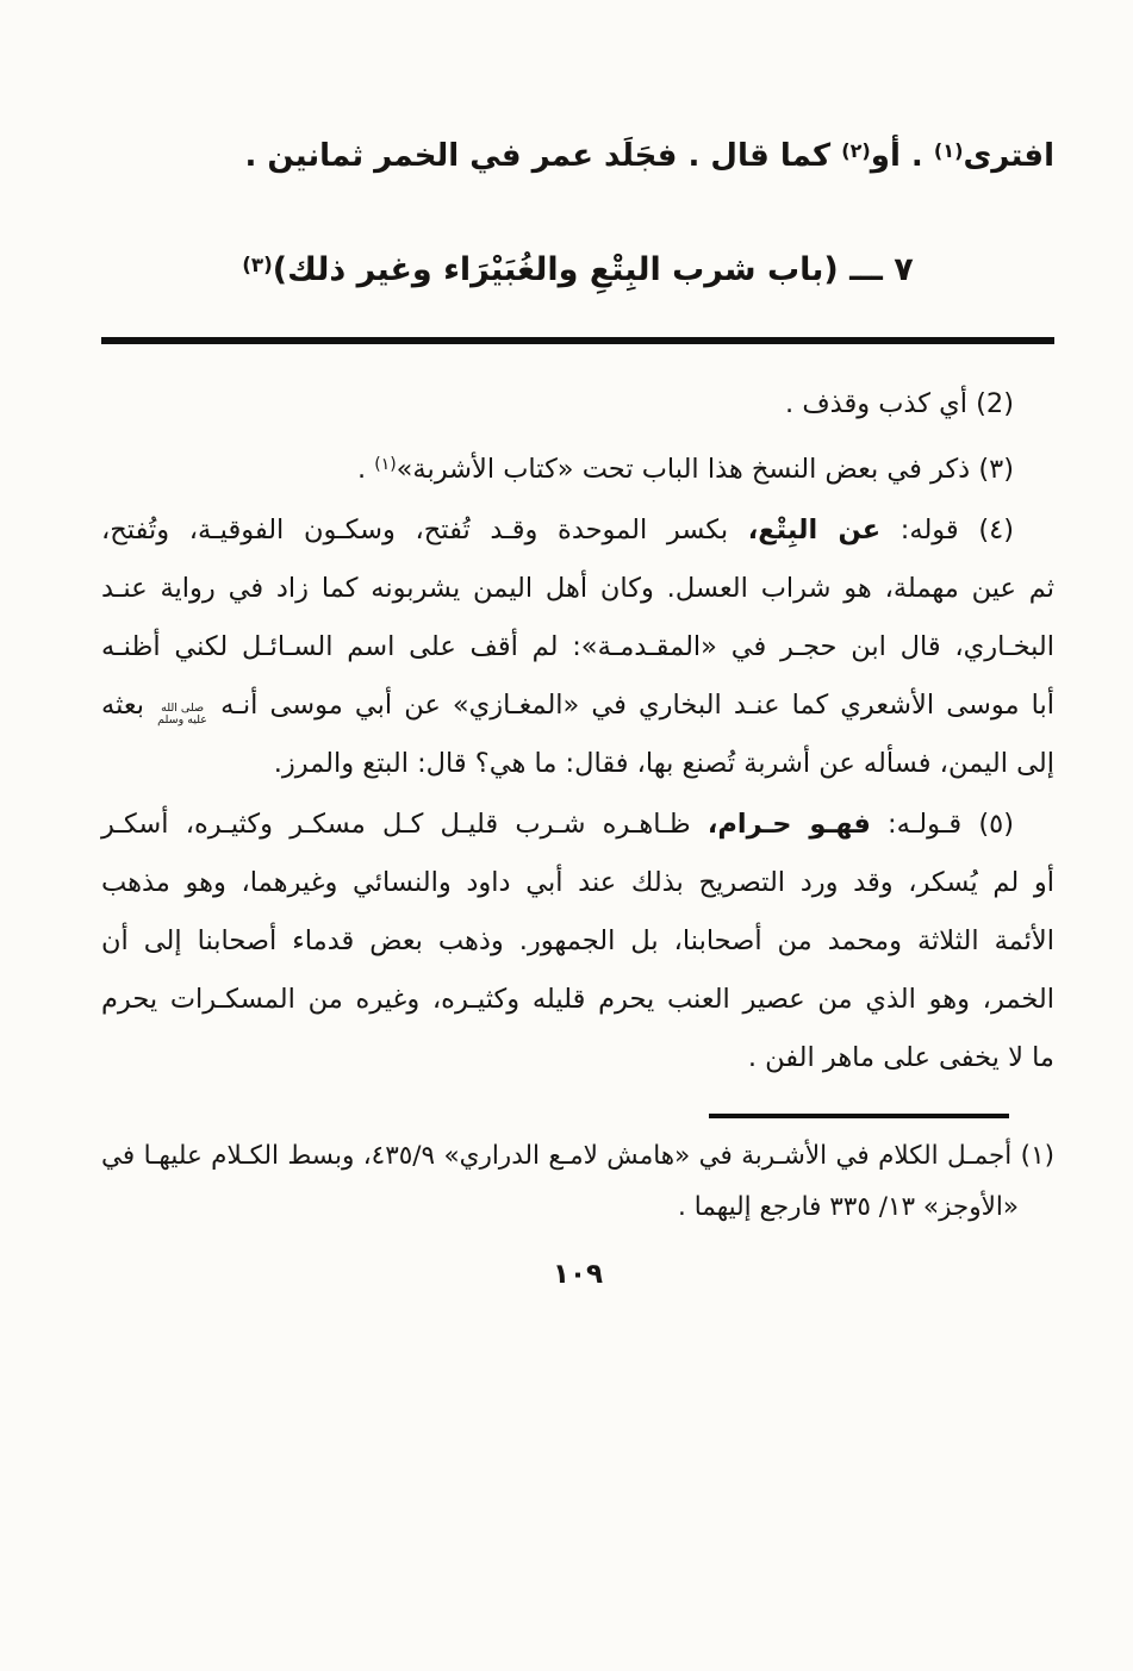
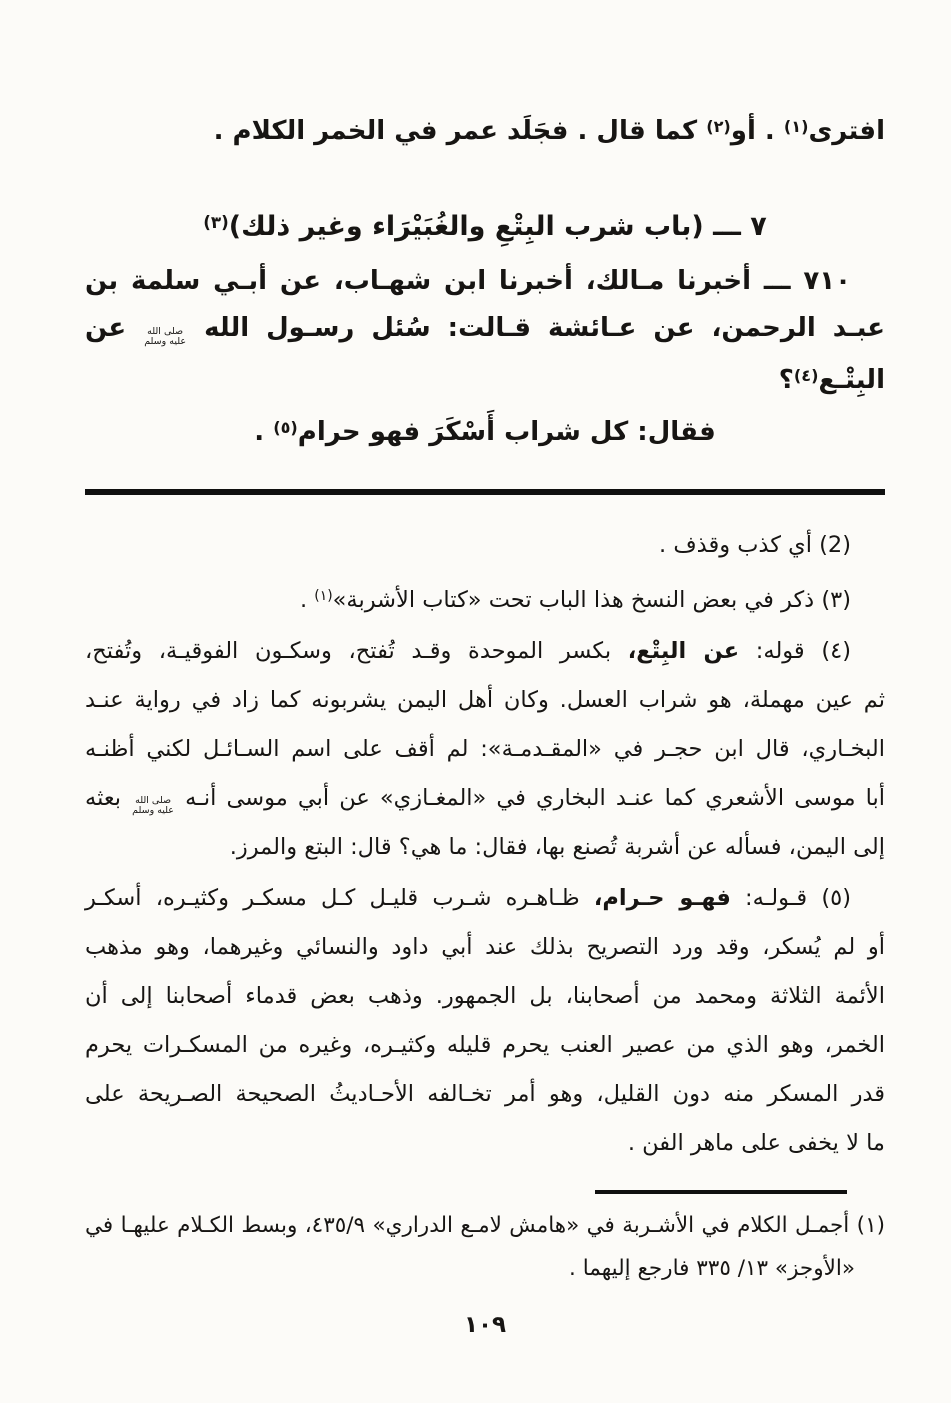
- افترى(١) . أو(٢) كما قال . فجَلَد عمر في الخمر ثمانين .
+ افترى(١) . أو(٢) كما قال . فجَلَد عمر في الخمر الكلام .
  ٧ ـــ (باب شرب البِتْعِ والغُبَيْرَاء وغير ذلك)(٣)
+ ٧١٠ ـــ أخبرنا مـالك، أخبرنا ابن شهـاب، عن أبـي سلمة بن
+ عبـد الرحمن، عن عـائشة قـالت: سُئل رسـول الله صلى الله عليه وسلم عن البِتْـع(٤)؟
+ فقال: كل شراب أَسْكَرَ فهو حرام(٥) .
  (2) أي كذب وقذف .
  (٣) ذكر في بعض النسخ هذا الباب تحت «كتاب الأشربة»(١) .
  (٤) قوله: عن البِتْع، بكسر الموحدة وقـد تُفتح، وسكـون الفوقيـة، وتُفتح،
  ثم عين مهملة، هو شراب العسل. وكان أهل اليمن يشربونه كما زاد في رواية عنـد
  البخـاري، قال ابن حجـر في «المقـدمـة»: لم أقف على اسم السـائـل لكني أظنـه
  أبا موسى الأشعري كما عنـد البخاري في «المغـازي» عن أبي موسى أنـه صلى الله عليه وسلم بعثه
  إلى اليمن، فسأله عن أشربة تُصنع بها، فقال: ما هي؟ قال: البتع والمرز.
  (٥) قـولـه: فهـو حـرام، ظـاهـره شـرب قليـل كـل مسكـر وكثيـره، أسكـر
  أو لم يُسكر، وقد ورد التصريح بذلك عند أبي داود والنسائي وغيرهما، وهو مذهب
  الأئمة الثلاثة ومحمد من أصحابنا، بل الجمهور. وذهب بعض قدماء أصحابنا إلى أن
  الخمر، وهو الذي من عصير العنب يحرم قليله وكثيـره، وغيره من المسكـرات يحرم
+ قدر المسكر منه دون القليل، وهو أمر تخـالفه الأحـاديثُ الصحيحة الصـريحة على
  ما لا يخفى على ماهر الفن .
  (١) أجمـل الكلام في الأشـربة في «هامش لامـع الدراري» ٤٣٥/٩، وبسط الكـلام عليهـا في
  «الأوجز» ١٣/ ٣٣٥ فارجع إليهما .
  ١٠٩
